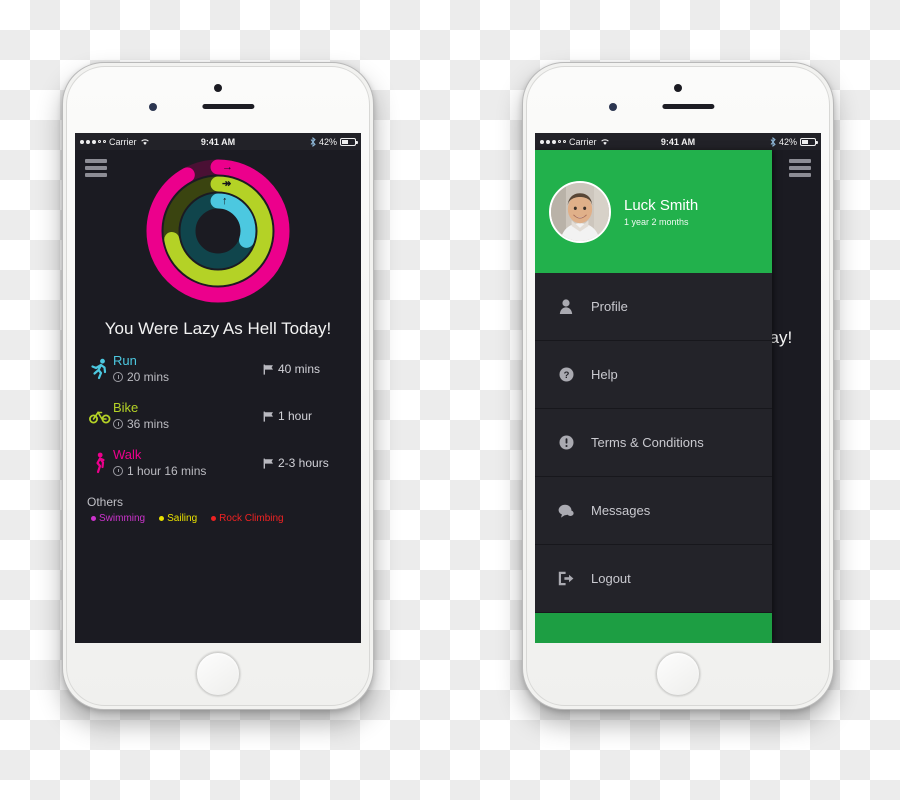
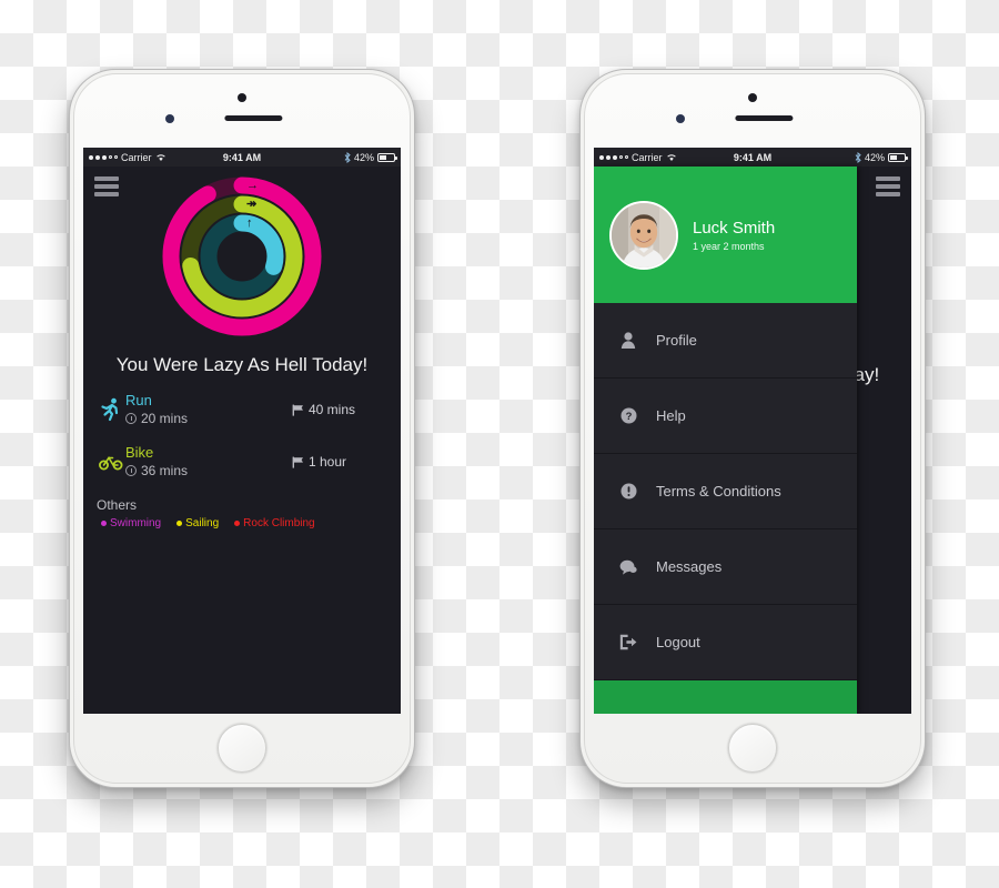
  Carrier
  9:41 AM
  42%
  →
  ↠
  ↑
  You Were Lazy As Hell Today!
  Run
  20 mins
  40 mins
  Bike
  36 mins
  1 hour
- Walk
- 1 hour 16 mins
- 2-3 hours
  Others
  Swimming
  Sailing
  Rock Climbing
  Carrier
  9:41 AM
  42%
  Luck Smith
  1 year 2 months
  Profile
  ?
  Help
  Terms & Conditions
  Messages
  Logout
